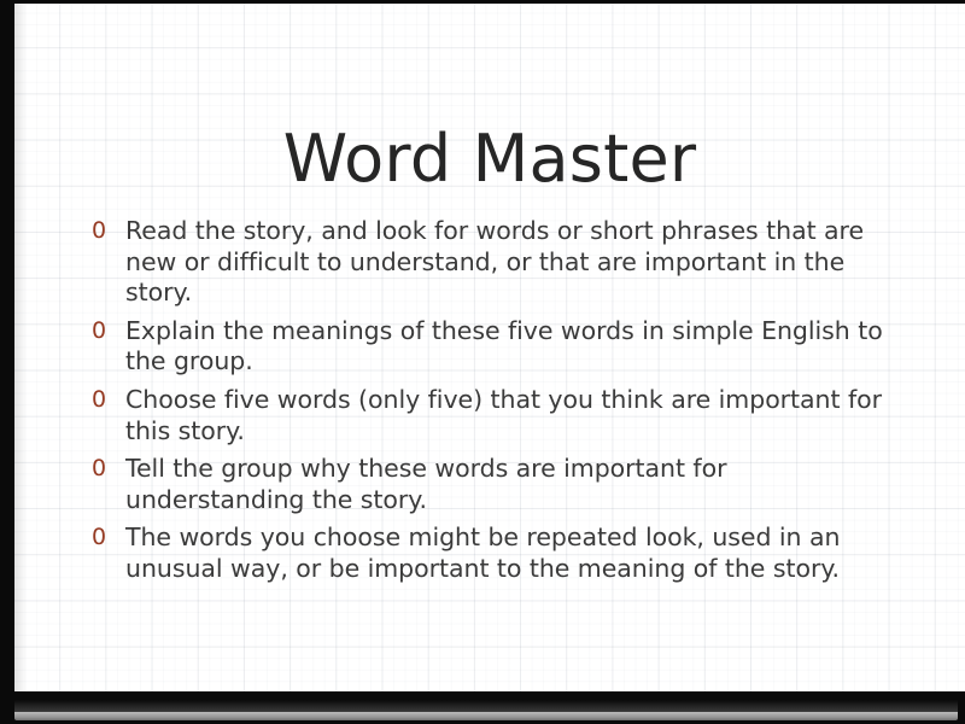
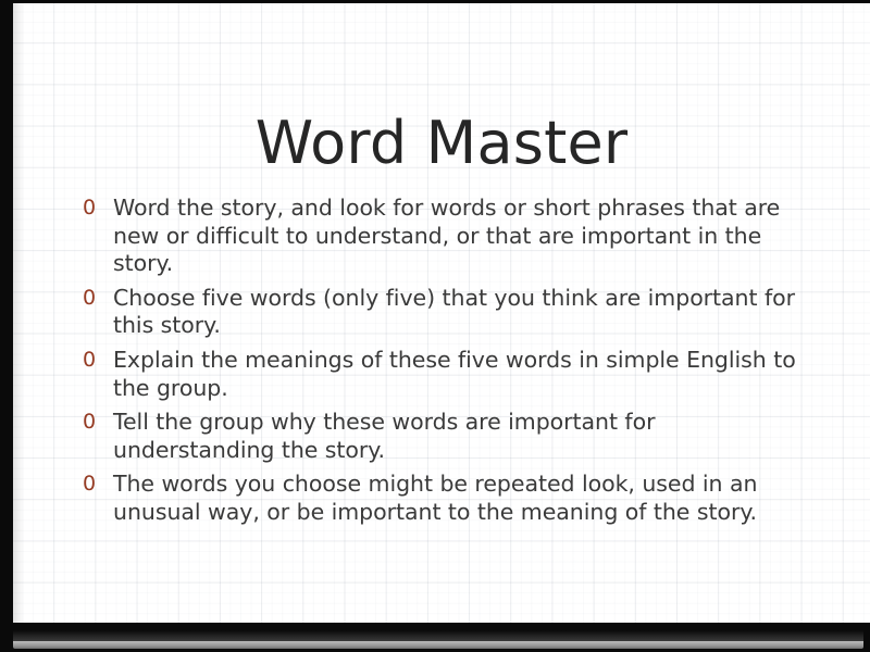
  Word Master
  0
- Read the story, and look for words or short phrases that are new or difficult to understand, or that are important in the story.
+ Word the story, and look for words or short phrases that are new or difficult to understand, or that are important in the story.
  0
- Explain the meanings of these five words in simple English to the group.
+ Choose five words (only five) that you think are important for this story.
  0
- Choose five words (only five) that you think are important for this story.
+ Explain the meanings of these five words in simple English to the group.
  0
  Tell the group why these words are important for understanding the story.
  0
  The words you choose might be repeated look, used in an unusual way, or be important to the meaning of the story.
